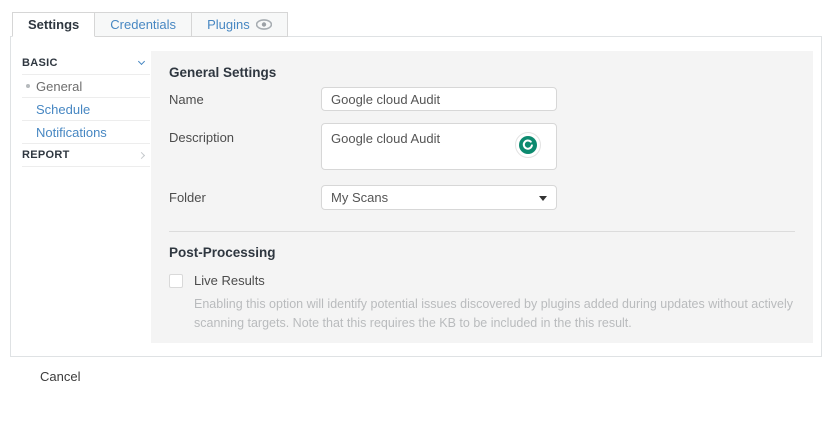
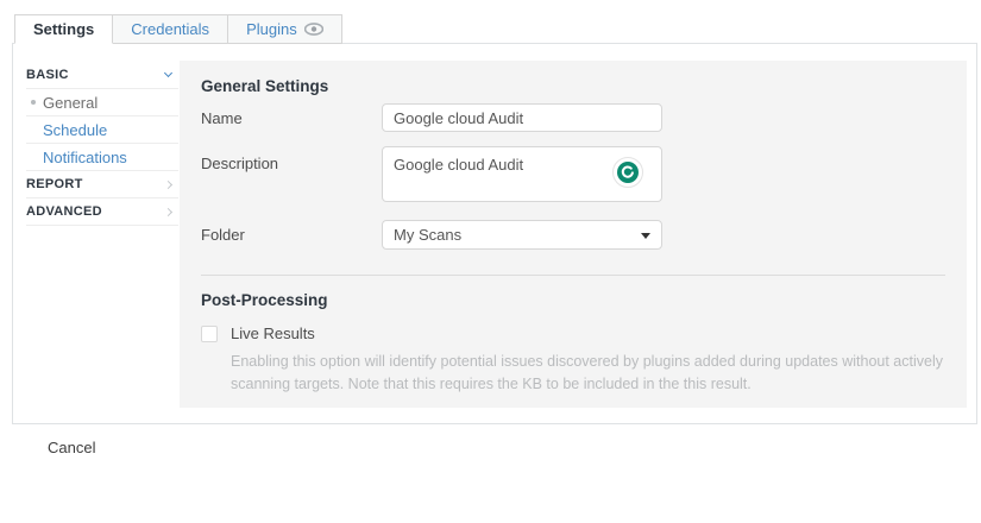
  Settings
  Credentials
  Plugins
  BASIC
  General
  Schedule
  Notifications
  REPORT
+ ADVANCED
  General Settings
  Name
  Google cloud Audit
  Description
  Google cloud Audit
  Folder
  My Scans
  Post-Processing
  Live Results
  Enabling this option will identify potential issues discovered by plugins added during updates without actively scanning targets. Note that this requires the KB to be included in the this result.
  Cancel
